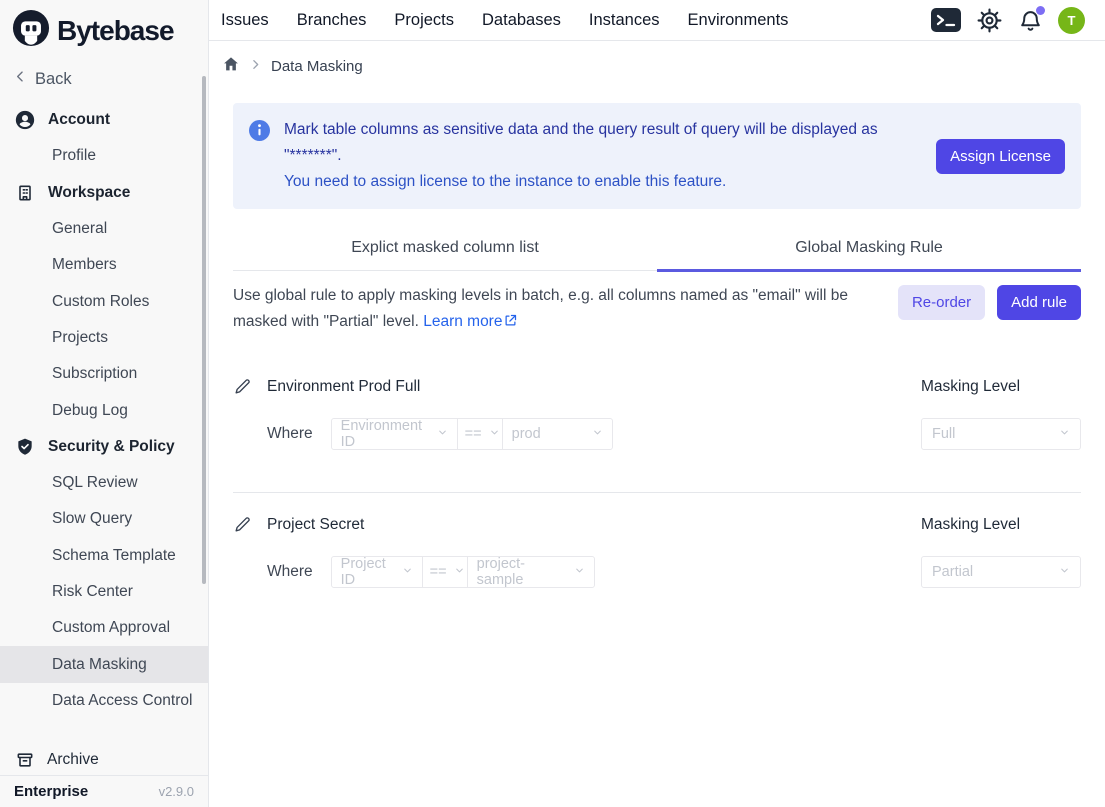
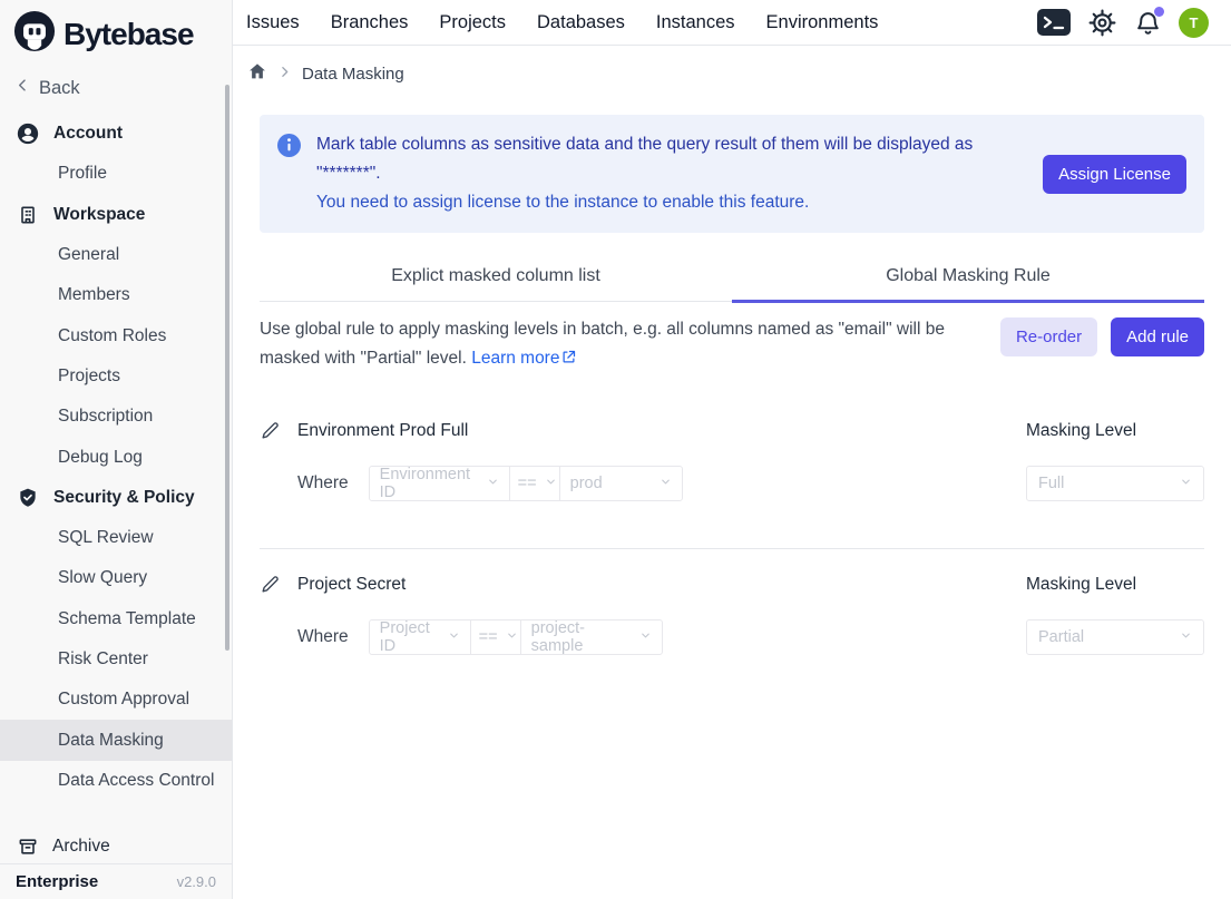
  Bytebase
  Back
  Account
  Profile
  Workspace
  General
  Members
  Custom Roles
  Projects
  Subscription
  Debug Log
  Security & Policy
  SQL Review
  Slow Query
  Schema Template
  Risk Center
  Custom Approval
  Data Masking
  Data Access Control
  Archive
  Enterprise
  v2.9.0
  Issues
  Branches
  Projects
  Databases
  Instances
  Environments
  T
  Data Masking
- Mark table columns as sensitive data and the query result of query will be displayed as "*******".
+ Mark table columns as sensitive data and the query result of them will be displayed as "*******".
  You need to assign license to the instance to enable this feature.
  Assign License
  Explict masked column list
  Global Masking Rule
  Use global rule to apply masking levels in batch, e.g. all columns named as "email" will be masked with "Partial" level. Learn more
  Re-order
  Add rule
  Environment Prod Full
  Masking Level
  Where
  Environment ID
  ==
  prod
  Full
  Project Secret
  Masking Level
  Where
  Project ID
  ==
  project-sample
  Partial
